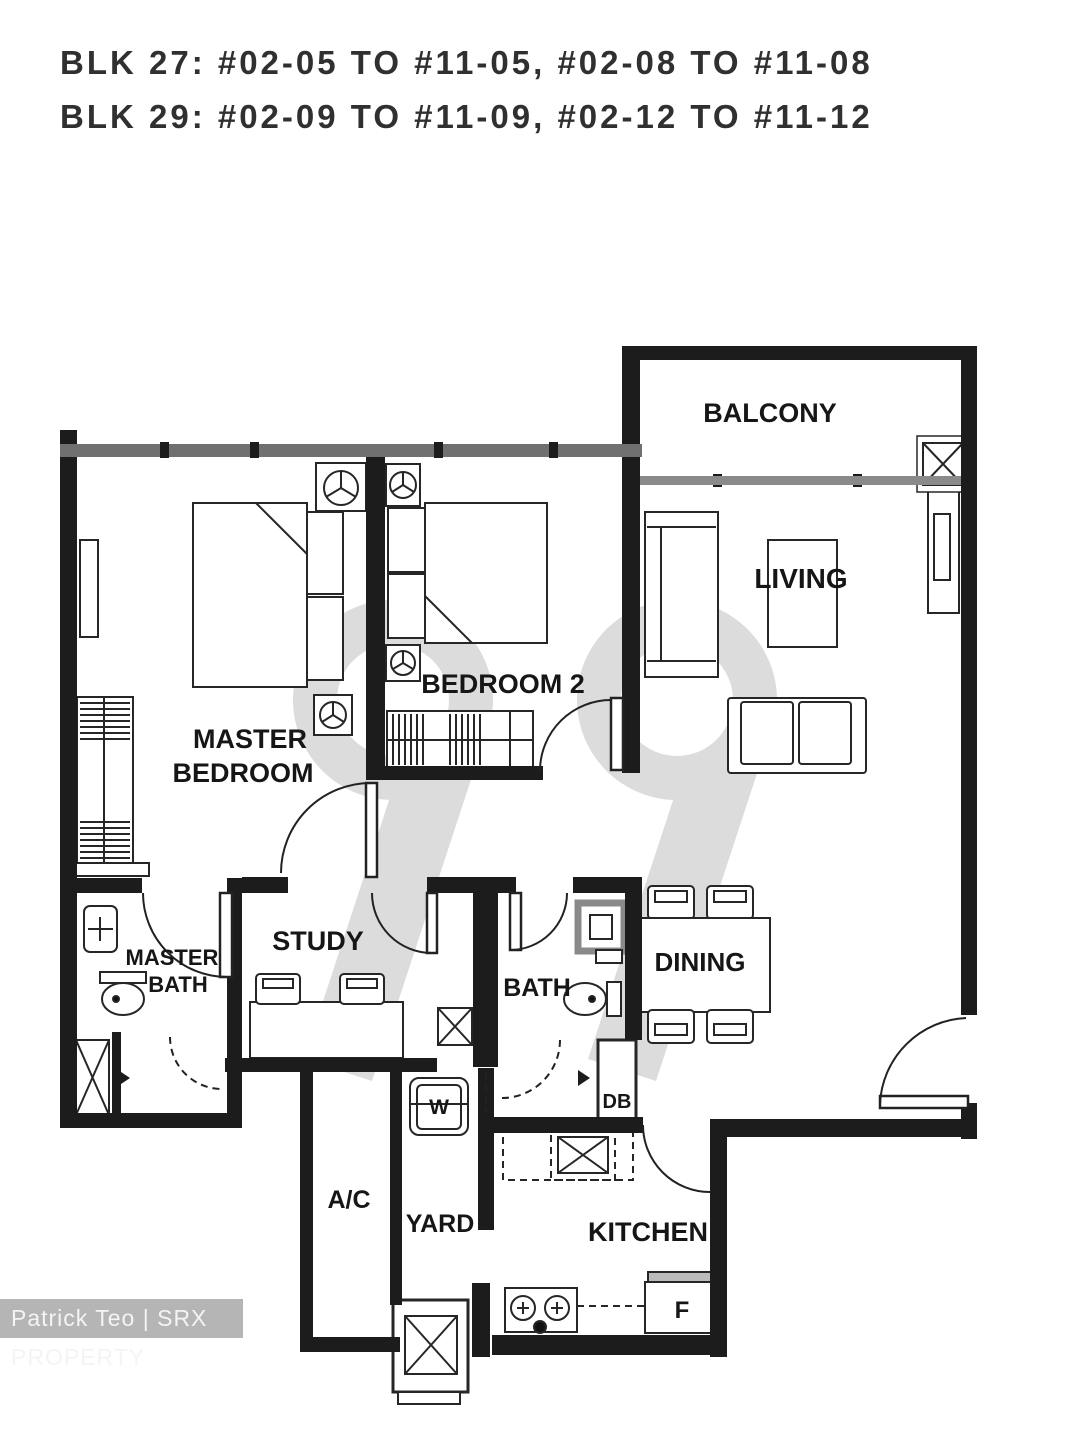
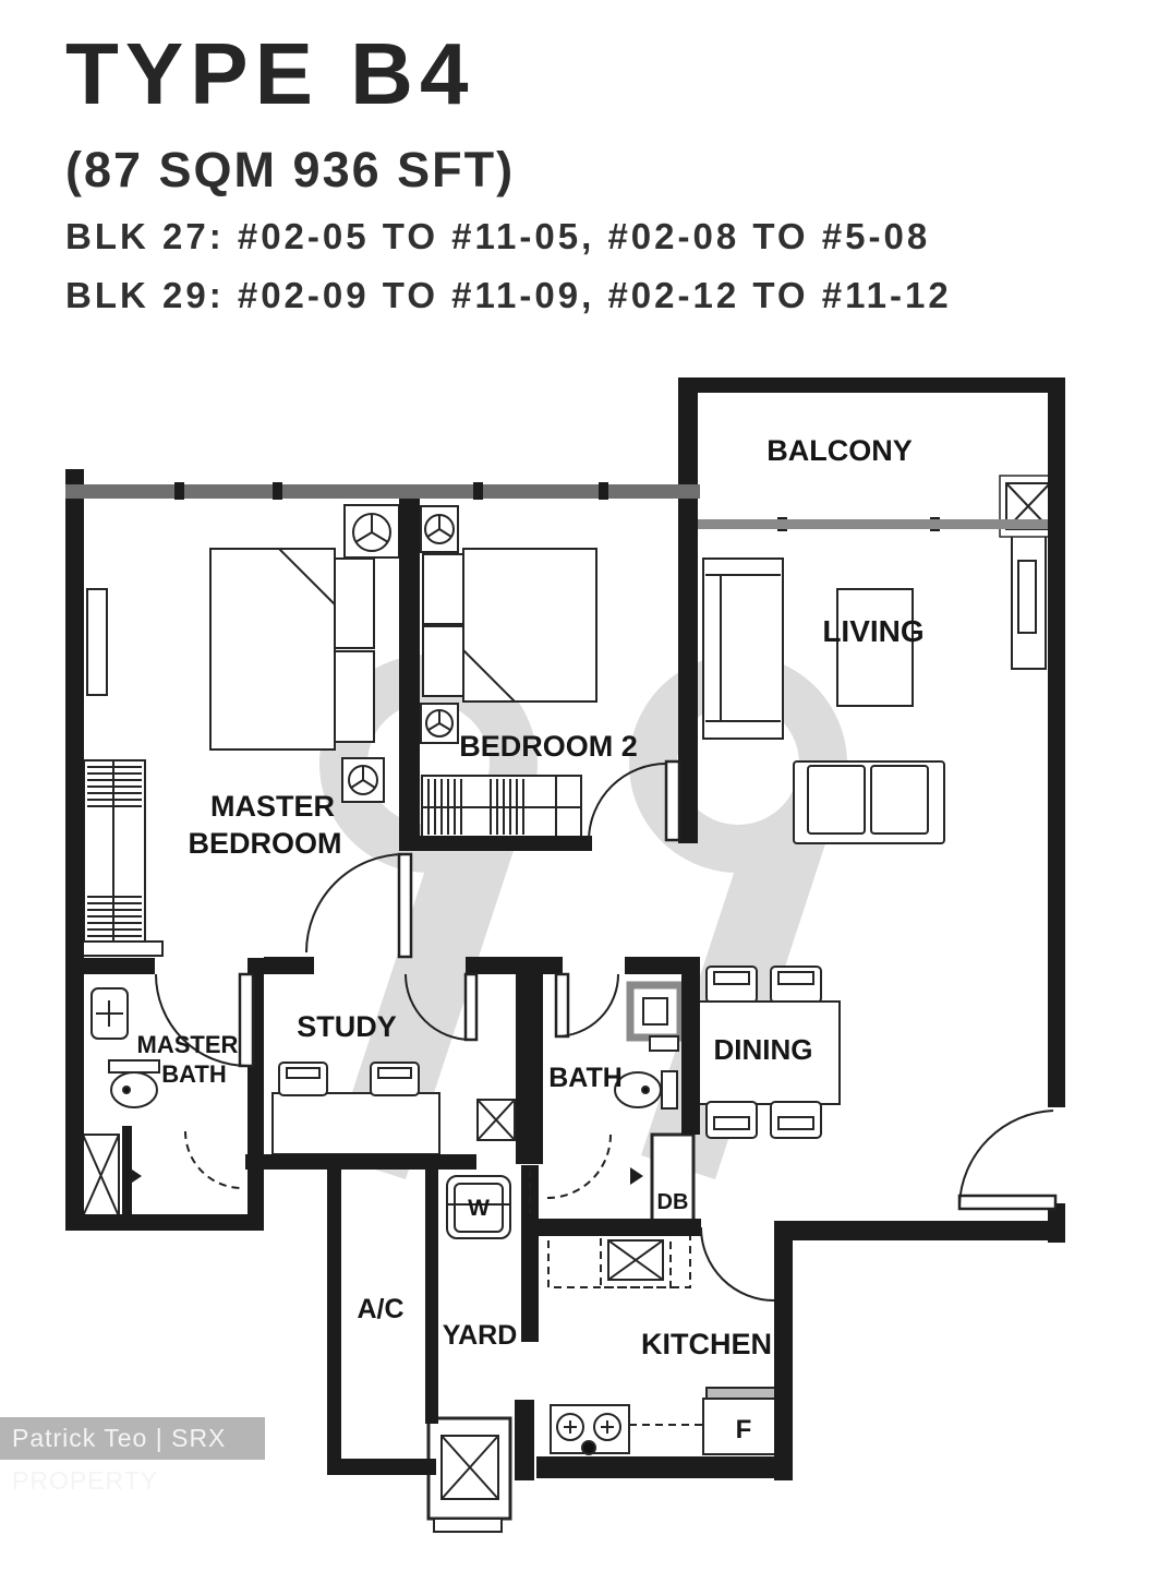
+ TYPE B4
+ (87 SQM 936 SFT)
- BLK 27: #02-05 TO #11-05, #02-08 TO #11-08
+ BLK 27: #02-05 TO #11-05, #02-08 TO #5-08
  BLK 29: #02-09 TO #11-09, #02-12 TO #11-12
  BALCONY
  LIVING
  MASTER
  BEDROOM
  BEDROOM 2
  STUDY
  MASTER
  BATH
  BATH
  DINING
  KITCHEN
  YARD
  A/C
  DB
  W
  F
